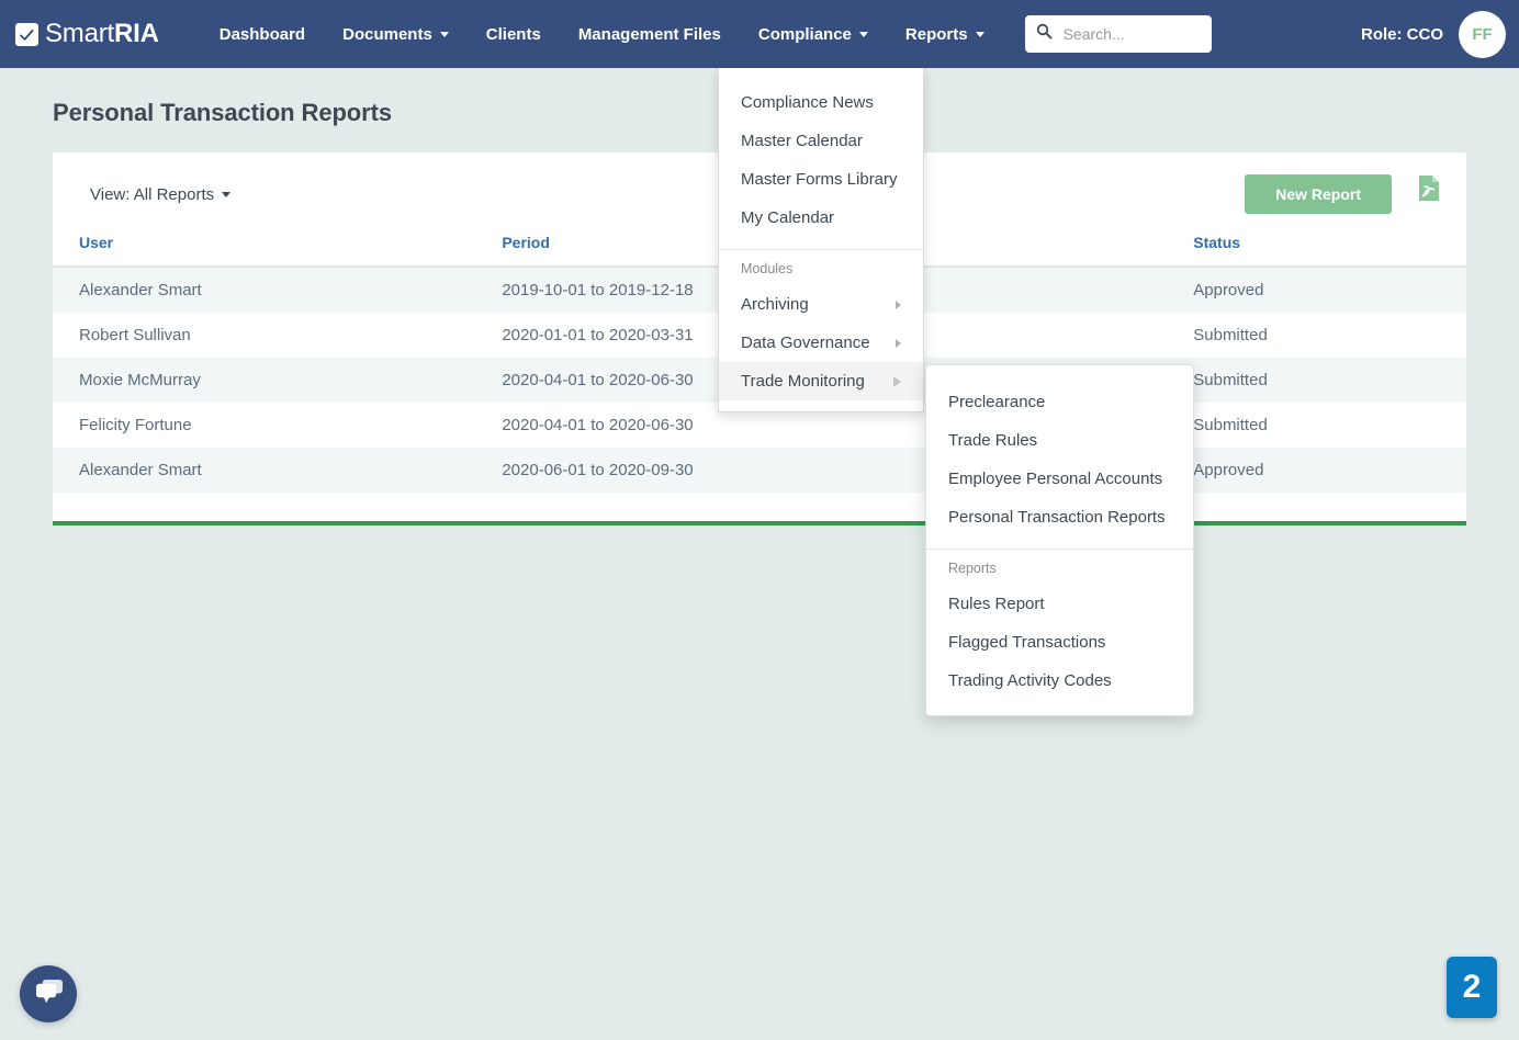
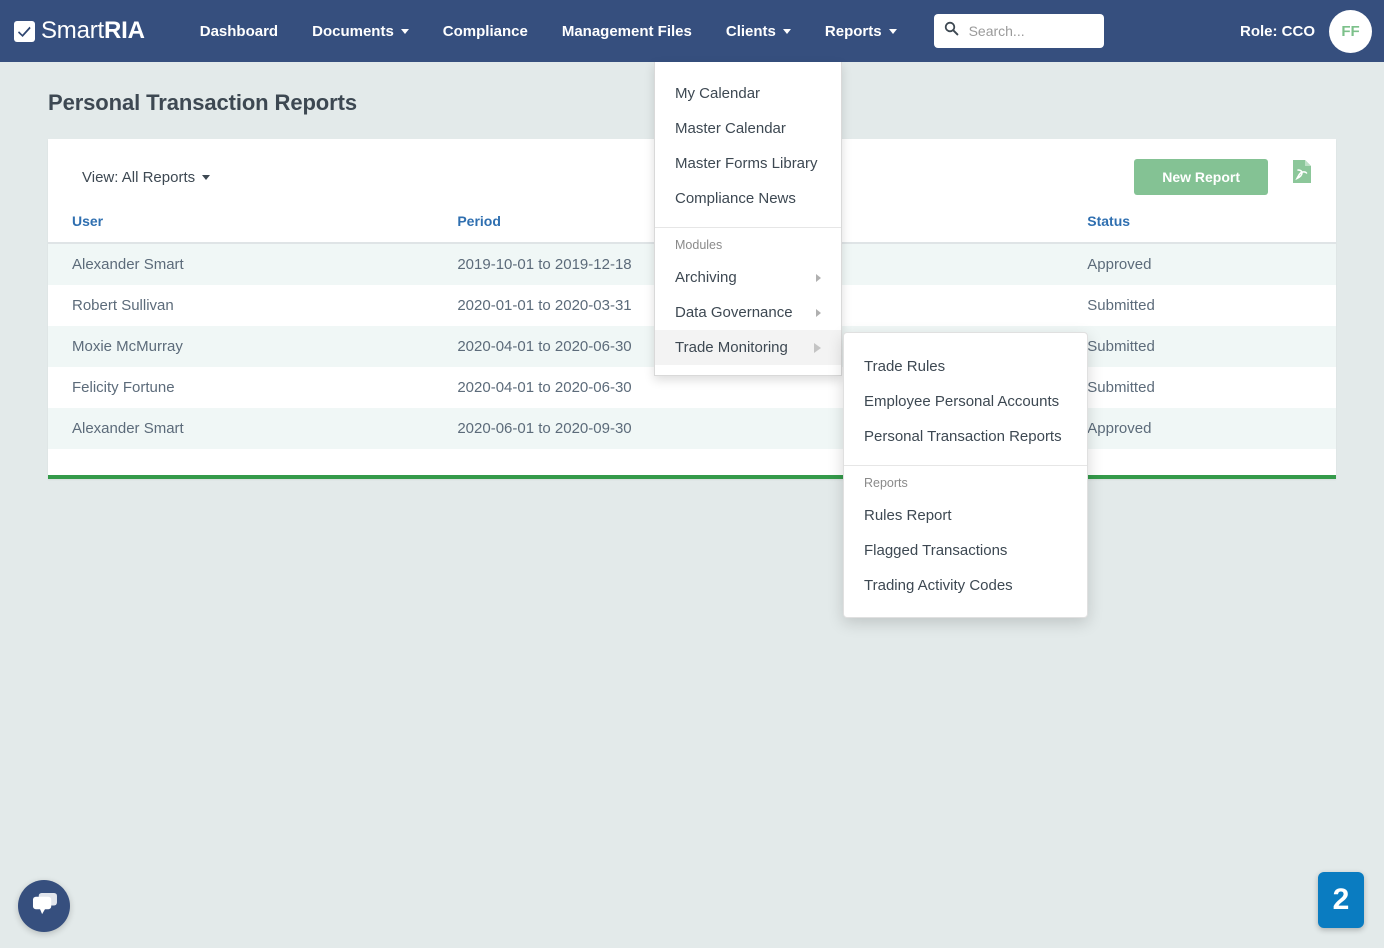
  SmartRIA
  Dashboard
  Documents
- Clients
+ Compliance
  Management Files
- Compliance
+ Clients
  Reports
  Search...
  Role: CCO
  FF
  Personal Transaction Reports
  View: All Reports
  New Report
  User	Period		Status
  Alexander Smart	2019-10-01 to 2019-12-18		Approved
  Robert Sullivan	2020-01-01 to 2020-03-31		Submitted
  Moxie McMurray	2020-04-01 to 2020-06-30		Submitted
  Felicity Fortune	2020-04-01 to 2020-06-30		Submitted
  Alexander Smart	2020-06-01 to 2020-09-30		Approved
- Compliance News
+ My Calendar
  Master Calendar
  Master Forms Library
- My Calendar
+ Compliance News
  Modules
  Archiving
  Data Governance
  Trade Monitoring
- Preclearance
  Trade Rules
  Employee Personal Accounts
  Personal Transaction Reports
  Reports
  Rules Report
  Flagged Transactions
  Trading Activity Codes
  2
